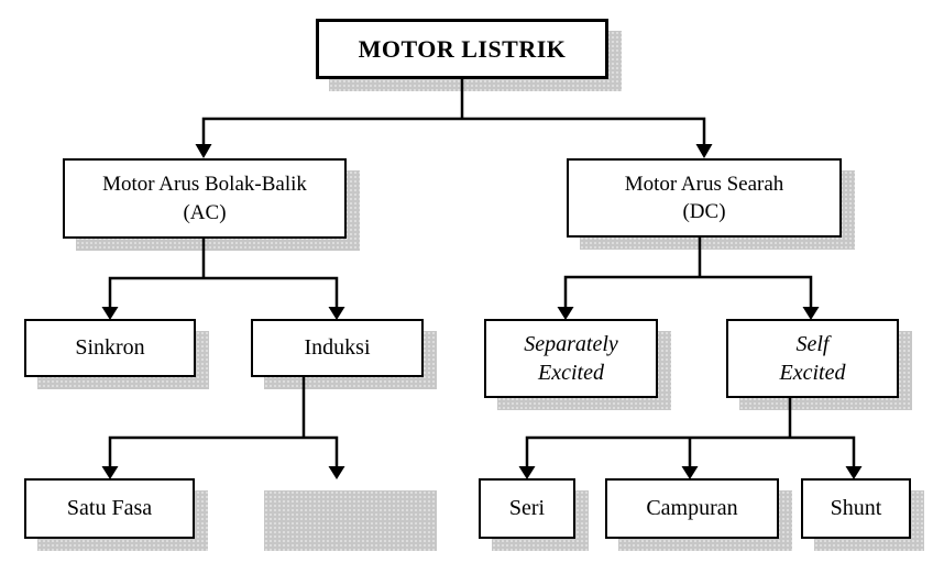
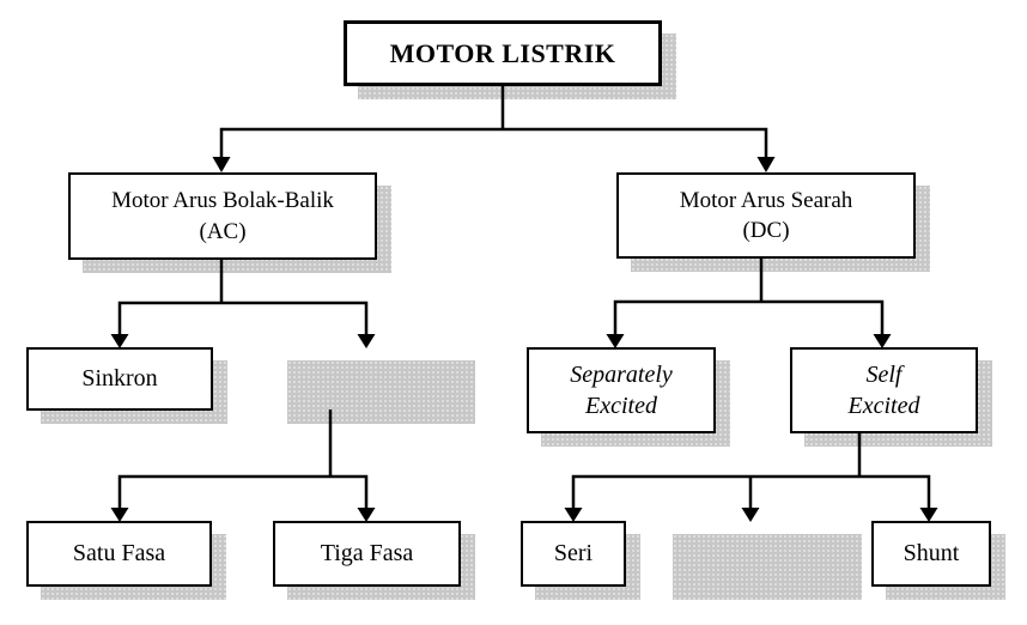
  MOTOR LISTRIK
  Motor Arus Bolak-Balik
  (AC)
  Motor Arus Searah
  (DC)
  Sinkron
- Induksi
  Separately
  Excited
  Self
  Excited
  Satu Fasa
+ Tiga Fasa
  Seri
- Campuran
  Shunt
